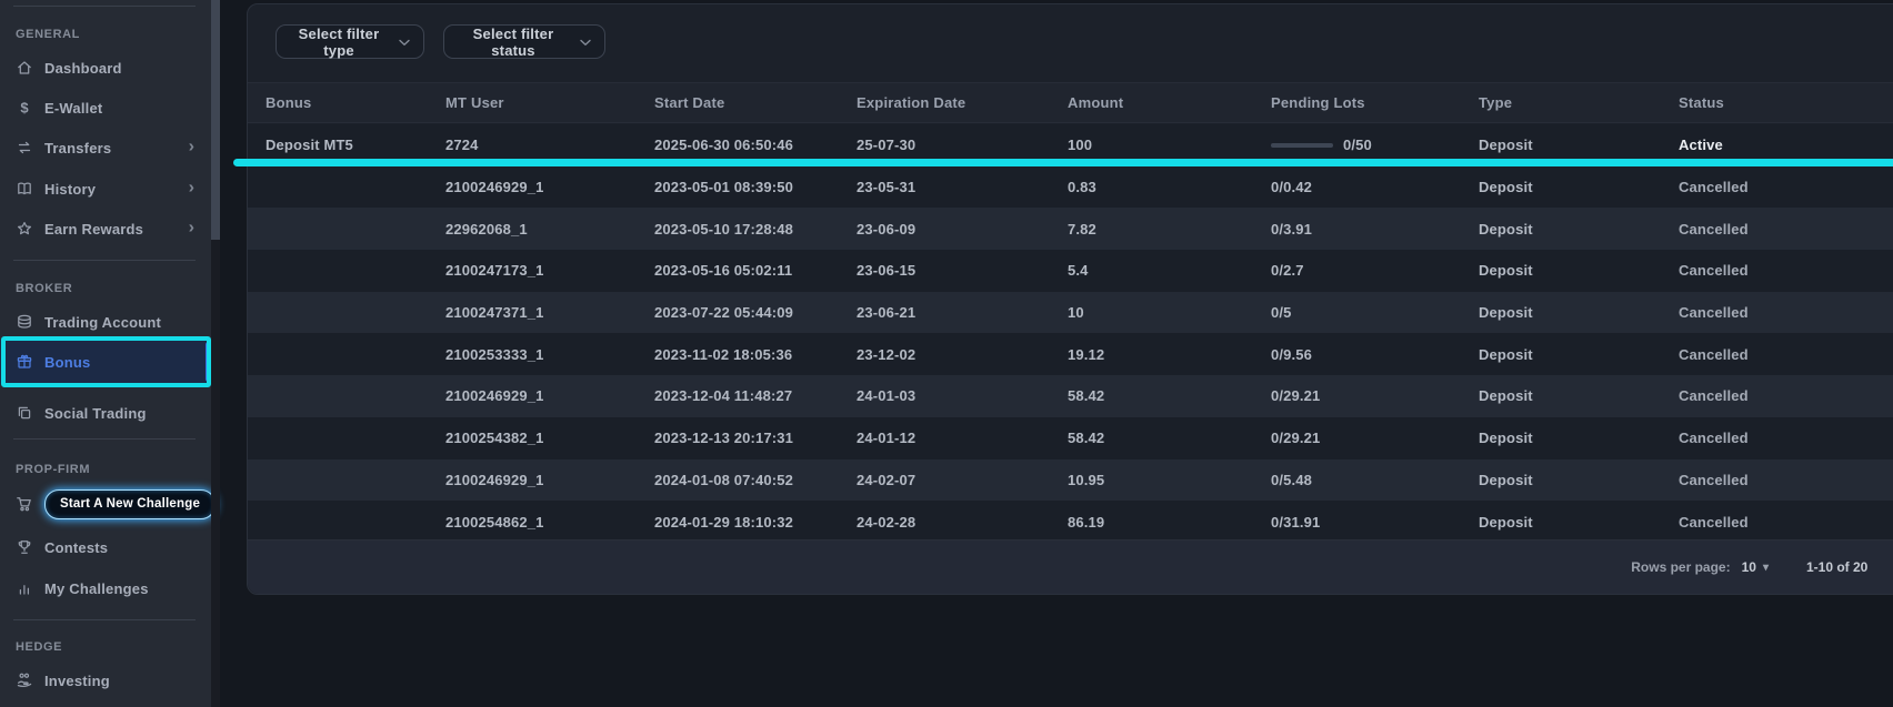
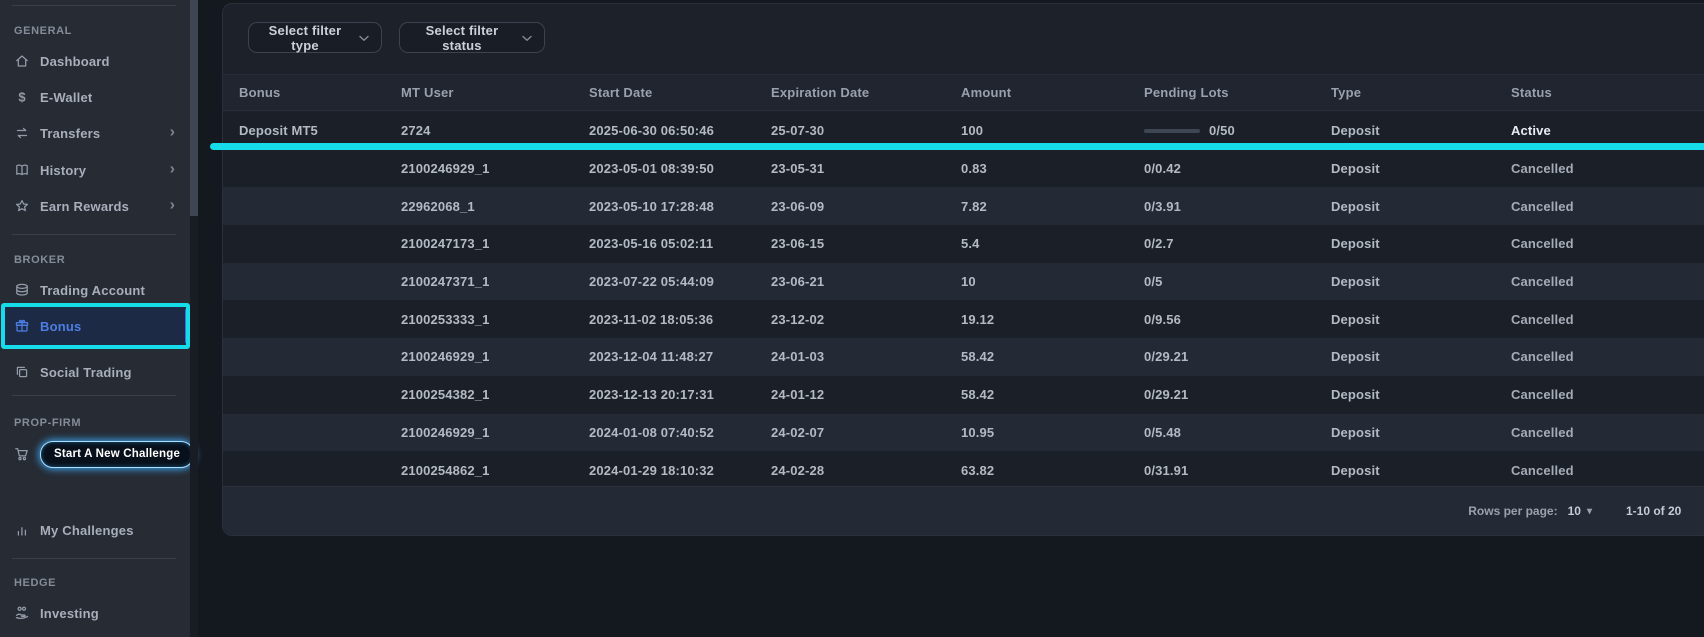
  GENERAL
  Dashboard
  $
  E-Wallet
  Transfers
  ›
  History
  ›
  Earn Rewards
  ›
  BROKER
  Trading Account
  Bonus
  Social Trading
  PROP-FIRM
  Start A New Challenge
- Contests
  My Challenges
  HEDGE
  Investing
  Select filter type
  Select filter status
  Bonus
  MT User
  Start Date
  Expiration Date
  Amount
  Pending Lots
  Type
  Status
  Deposit MT5
  2724
  2025-06-30 06:50:46
  25-07-30
  100
  0/50
  Deposit
  Active
  2100246929_1
  2023-05-01 08:39:50
  23-05-31
  0.83
  0/0.42
  Deposit
  Cancelled
  22962068_1
  2023-05-10 17:28:48
  23-06-09
  7.82
  0/3.91
  Deposit
  Cancelled
  2100247173_1
  2023-05-16 05:02:11
  23-06-15
  5.4
  0/2.7
  Deposit
  Cancelled
  2100247371_1
  2023-07-22 05:44:09
  23-06-21
  10
  0/5
  Deposit
  Cancelled
  2100253333_1
  2023-11-02 18:05:36
  23-12-02
  19.12
  0/9.56
  Deposit
  Cancelled
  2100246929_1
  2023-12-04 11:48:27
  24-01-03
  58.42
  0/29.21
  Deposit
  Cancelled
  2100254382_1
  2023-12-13 20:17:31
  24-01-12
  58.42
  0/29.21
  Deposit
  Cancelled
  2100246929_1
  2024-01-08 07:40:52
  24-02-07
  10.95
  0/5.48
  Deposit
  Cancelled
  2100254862_1
  2024-01-29 18:10:32
  24-02-28
- 86.19
+ 63.82
  0/31.91
  Deposit
  Cancelled
  Rows per page:
  10
  ▾
  1-10 of 20
